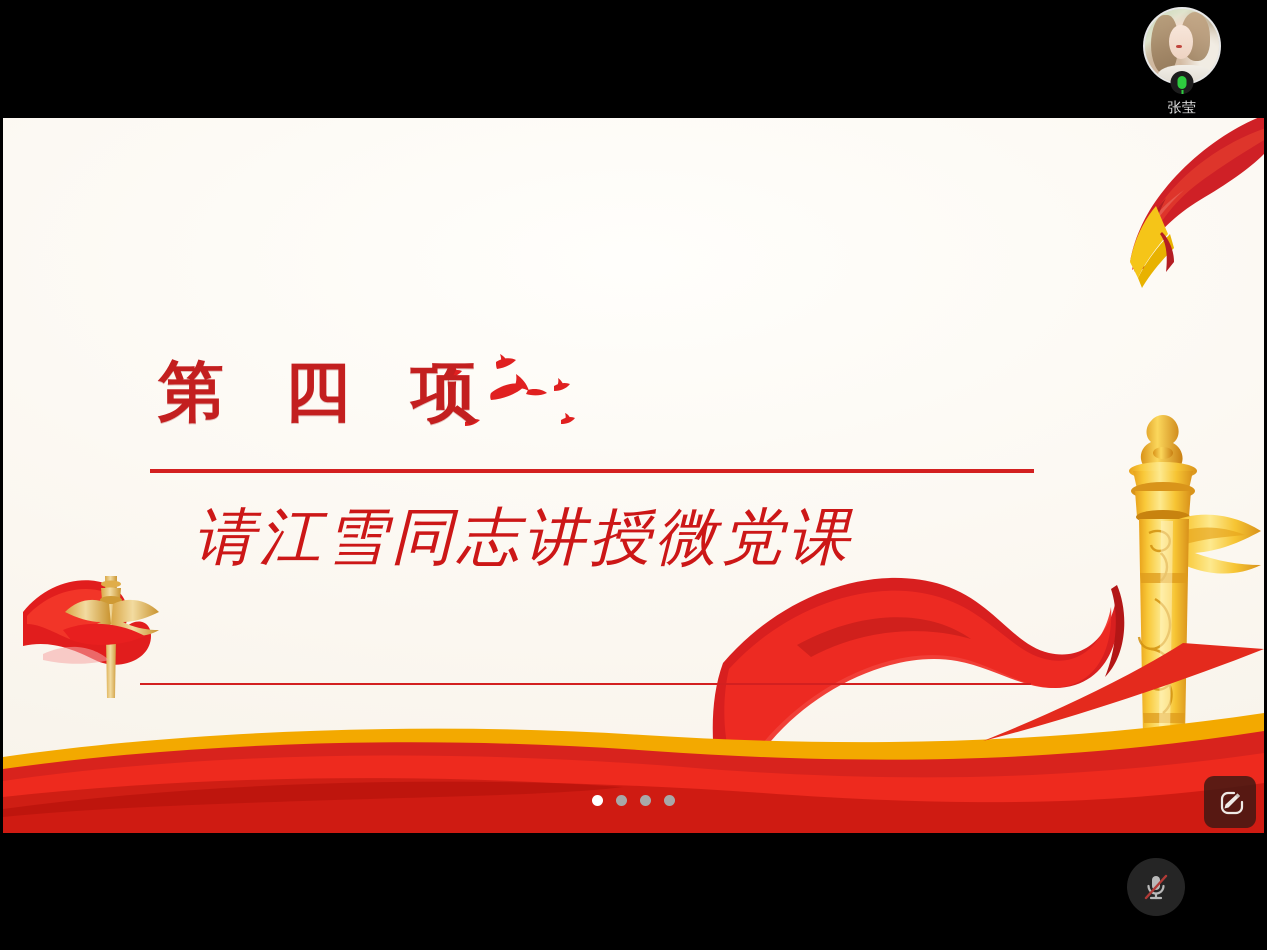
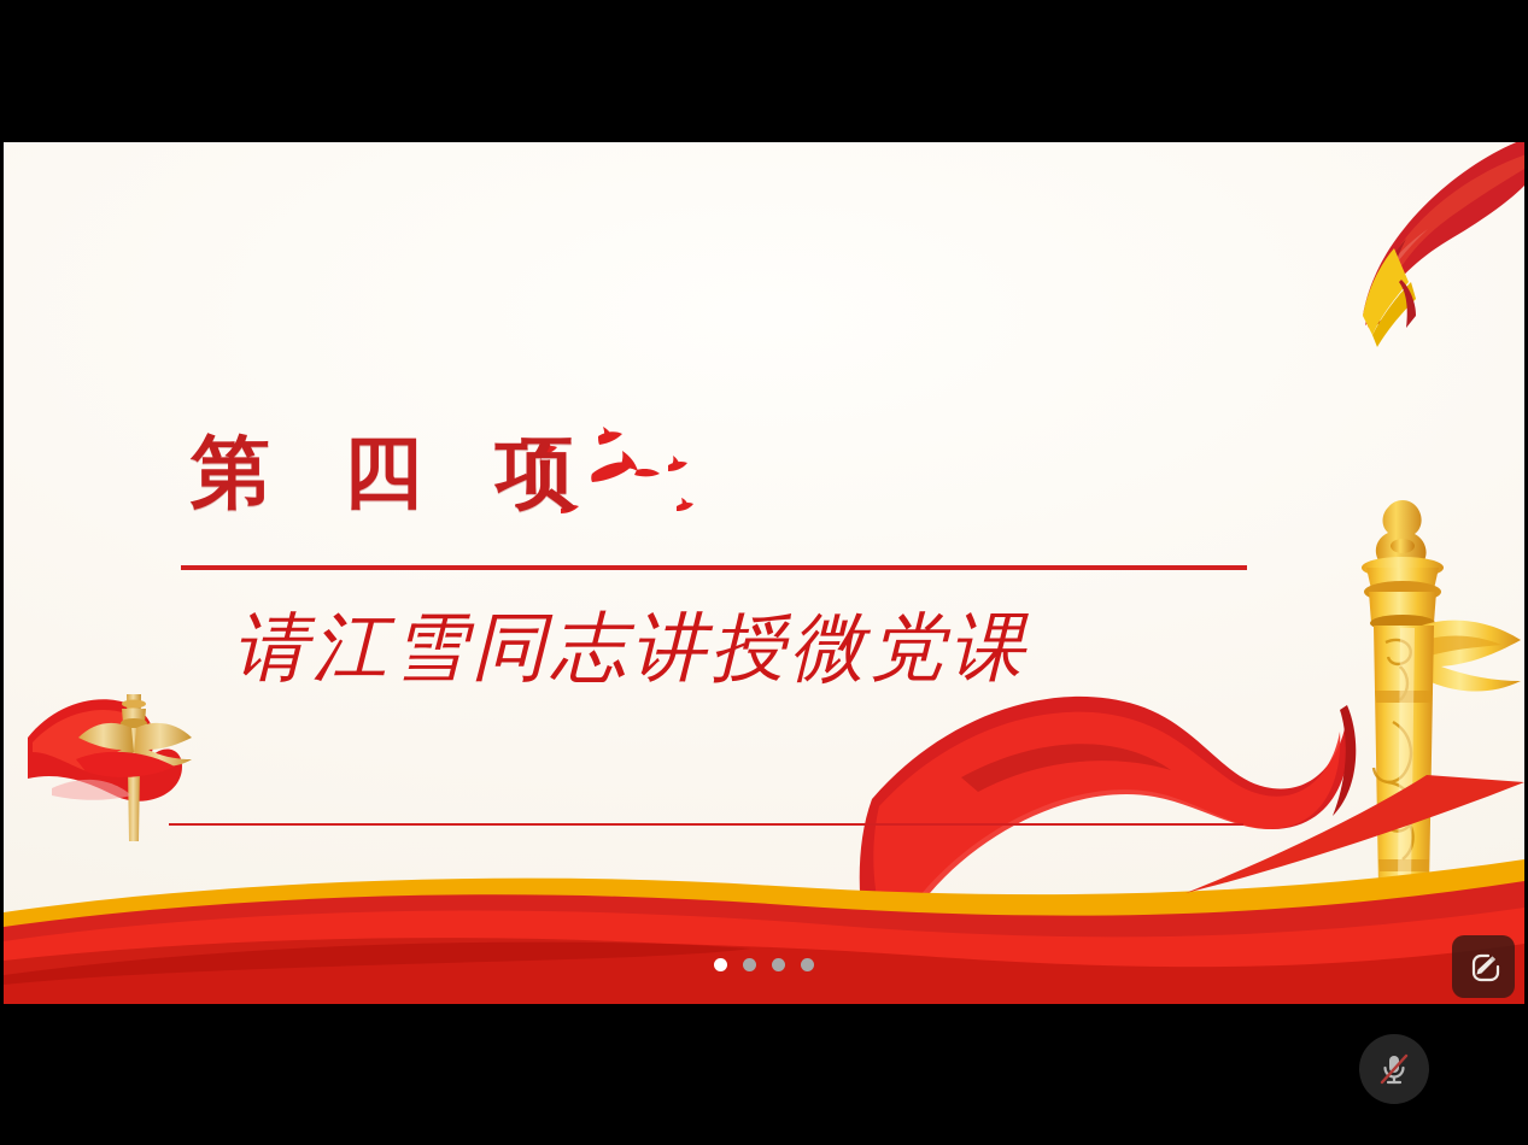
- 张莹
  第 四 项
  请江雪同志讲授微党课
